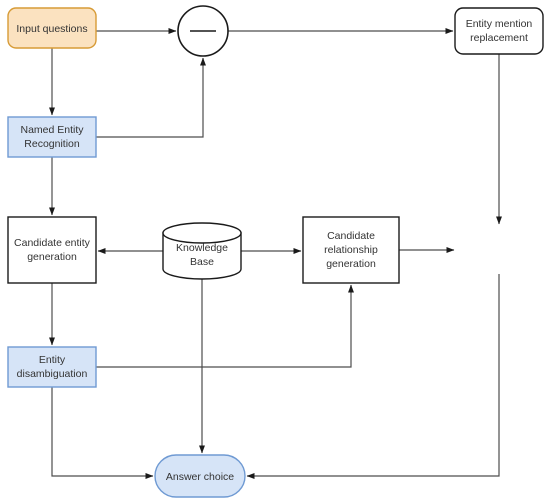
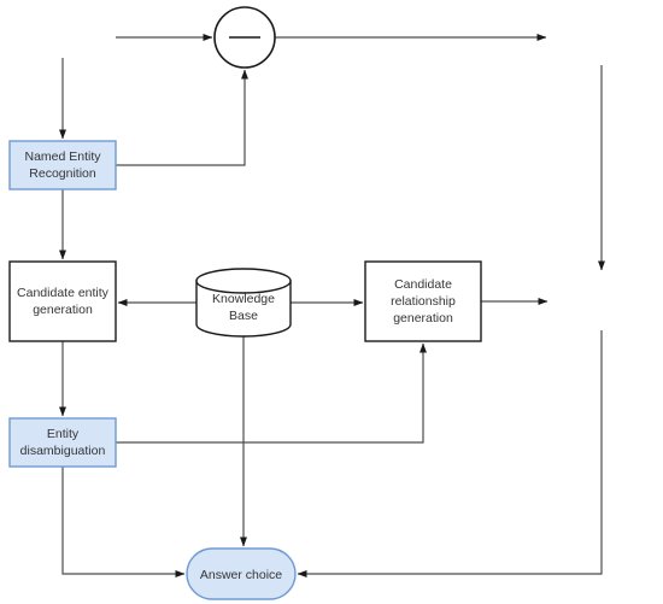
- Input questions
- Entity mention
- replacement
  Named Entity
  Recognition
  Candidate entity
  generation
  Knowledge
  Base
  Candidate
  relationship
  generation
  Entity
  disambiguation
  Answer choice
